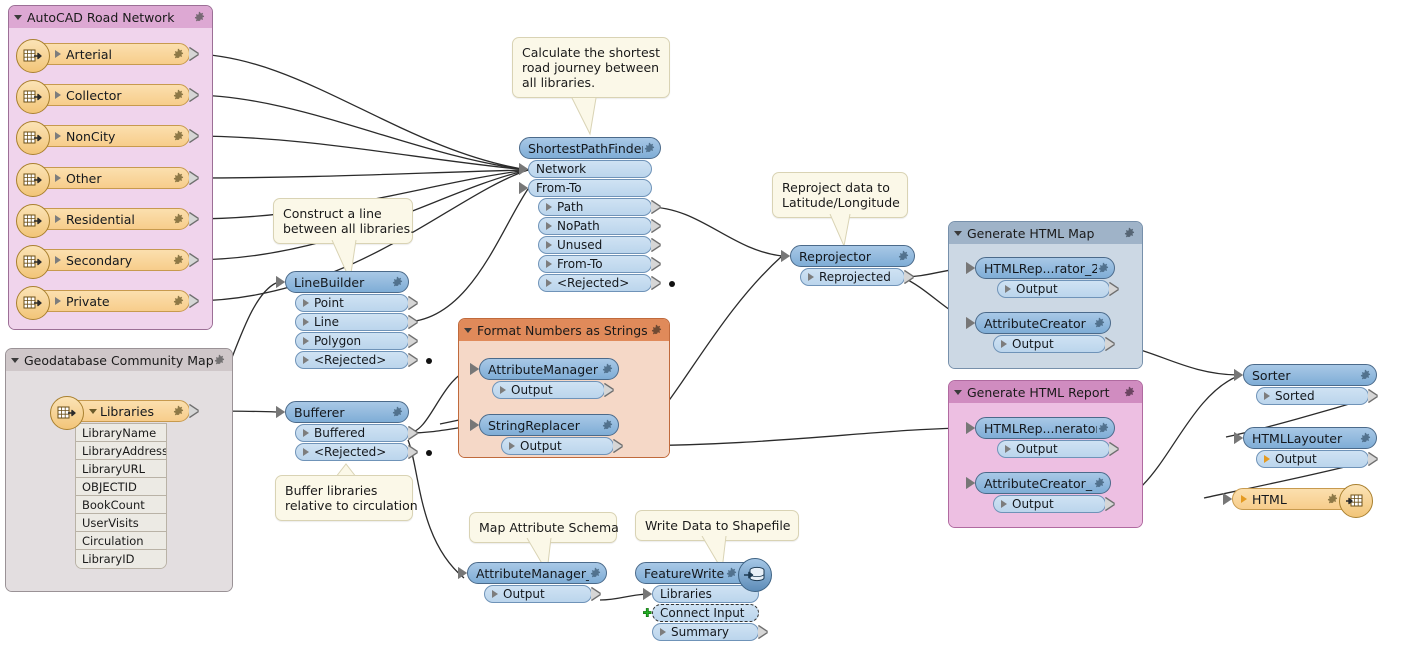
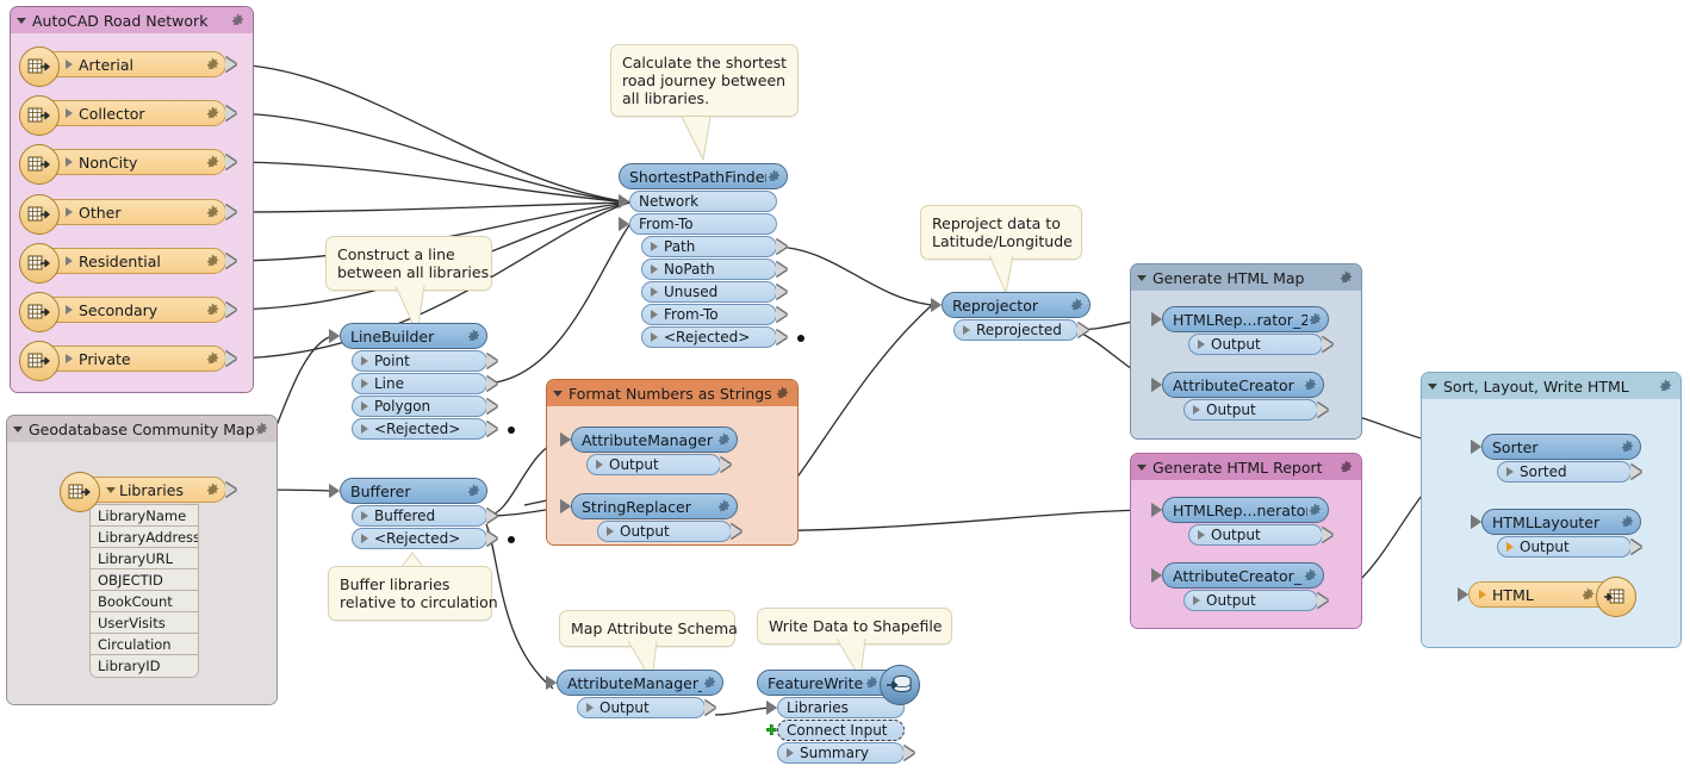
  AutoCAD Road Network
  Arterial
  Collector
  NonCity
  Other
  Residential
  Secondary
  Private
  Geodatabase Community Map
  Libraries
  LibraryName
  LibraryAddress
  LibraryURL
  OBJECTID
  BookCount
  UserVisits
  Circulation
  LibraryID
  Calculate the shortest
  road journey between
  all libraries.
  ShortestPathFinde
  Network
  From-To
  Path
  NoPath
  Unused
  From-To
  <Rejected>
  Construct a line
  between all libraries.
  LineBuilder
  Point
  Line
  Polygon
  <Rejected>
  Bufferer
  Buffered
  <Rejected>
  Buffer libraries
  relative to circulation
  Format Numbers as Strings
  AttributeManager
  Output
  StringReplacer
  Output
  Reproject data to
  Latitude/Longitude
  Reprojector
  Reprojected
  Generate HTML Map
  HTMLRep...rator_2
  Output
  AttributeCreator
  Output
  Generate HTML Report
  HTMLRep...nerato
  Output
  AttributeCreator_
  Output
+ Sort, Layout, Write HTML
  Sorter
  Sorted
  HTMLLayouter
  Output
  HTML
  Map Attribute Schema
  Write Data to Shapefile
  AttributeManager
  Output
  FeatureWrite
  Libraries
  Connect Input
  Summary
